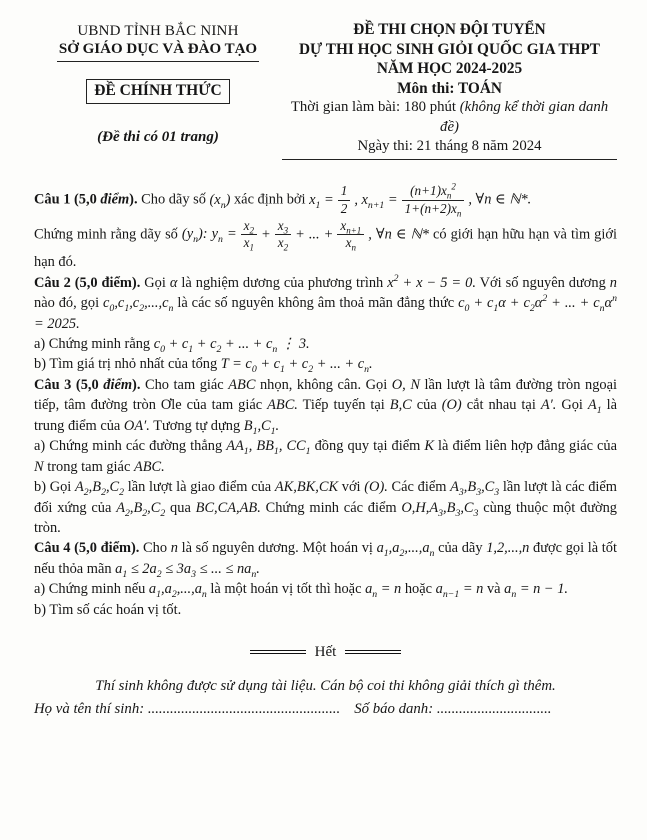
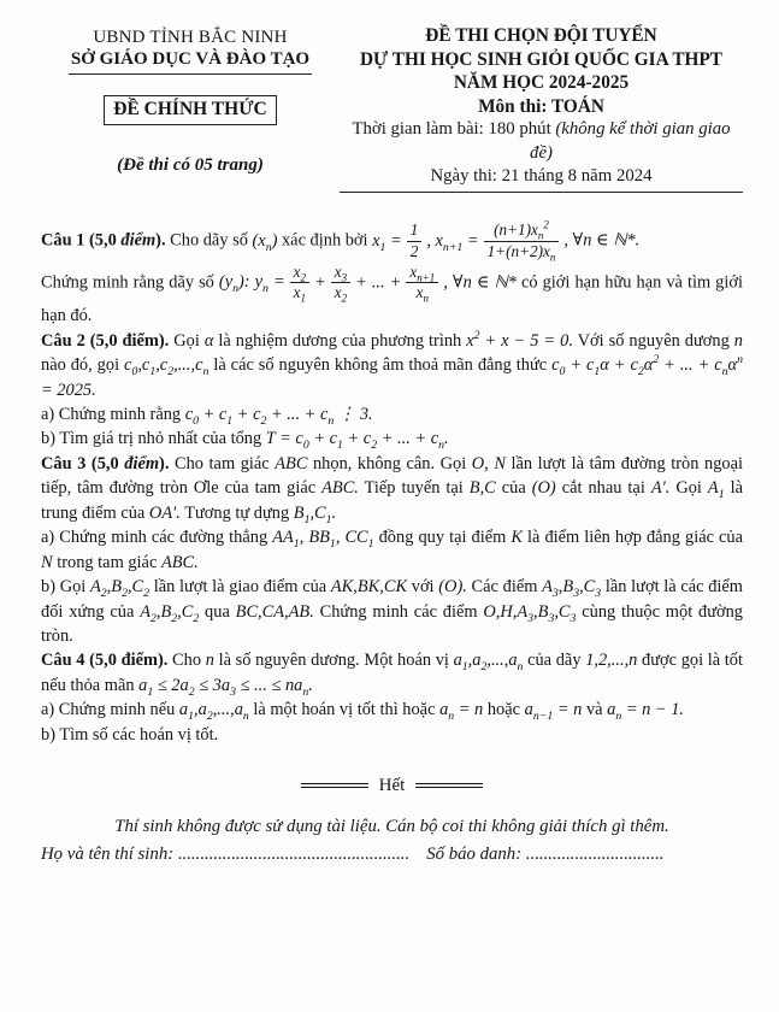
  UBND TỈNH BẮC NINH
  SỞ GIÁO DỤC VÀ ĐÀO TẠO
  ĐỀ CHÍNH THỨC
- (Đề thi có 01 trang)
+ (Đề thi có 05 trang)
  ĐỀ THI CHỌN ĐỘI TUYỂN
  DỰ THI HỌC SINH GIỎI QUỐC GIA THPT
  NĂM HỌC 2024-2025
  Môn thi: TOÁN
- Thời gian làm bài: 180 phút (không kể thời gian danh đề)
+ Thời gian làm bài: 180 phút (không kể thời gian giao đề)
  Ngày thi: 21 tháng 8 năm 2024
  Câu 1 (5,0 điểm). Cho dãy số (xn) xác định bởi x1 =
  1
  2
  , xn+1 =
  (n+1)xn2
  1+(n+2)xn
  , ∀n ∈ ℕ*.
  Chứng minh rằng dãy số (yn): yn =
  x2
  x1
  +
  x3
  x2
  + ... +
  xn+1
  xn
  , ∀n ∈ ℕ* có giới hạn hữu hạn và tìm giới hạn đó.
  Câu 2 (5,0 điểm). Gọi α là nghiệm dương của phương trình x2 + x − 5 = 0. Với số nguyên dương n nào đó, gọi c0,c1,c2,...,cn là các số nguyên không âm thoả mãn đẳng thức c0 + c1α + c2α2 + ... + cnαn = 2025.
  a) Chứng minh rằng c0 + c1 + c2 + ... + cn ⋮ 3.
  b) Tìm giá trị nhỏ nhất của tổng T = c0 + c1 + c2 + ... + cn.
  Câu 3 (5,0 điểm). Cho tam giác ABC nhọn, không cân. Gọi O, N lần lượt là tâm đường tròn ngoại tiếp, tâm đường tròn Ơle của tam giác ABC. Tiếp tuyến tại B,C của (O) cắt nhau tại A′. Gọi A1 là trung điểm của OA′. Tương tự dựng B1,C1.
  a) Chứng minh các đường thẳng AA1, BB1, CC1 đồng quy tại điểm K là điểm liên hợp đẳng giác của N trong tam giác ABC.
  b) Gọi A2,B2,C2 lần lượt là giao điểm của AK,BK,CK với (O). Các điểm A3,B3,C3 lần lượt là các điểm đối xứng của A2,B2,C2 qua BC,CA,AB. Chứng minh các điểm O,H,A3,B3,C3 cùng thuộc một đường tròn.
  Câu 4 (5,0 điểm). Cho n là số nguyên dương. Một hoán vị a1,a2,...,an của dãy 1,2,...,n được gọi là tốt nếu thỏa mãn a1 ≤ 2a2 ≤ 3a3 ≤ ... ≤ nan.
  a) Chứng minh nếu a1,a2,...,an là một hoán vị tốt thì hoặc an = n hoặc an−1 = n và an = n − 1.
  b) Tìm số các hoán vị tốt.
  Hết
  Thí sinh không được sử dụng tài liệu. Cán bộ coi thi không giải thích gì thêm.
  Họ và tên thí sinh: ....................................................
  Số báo danh: ...............................
